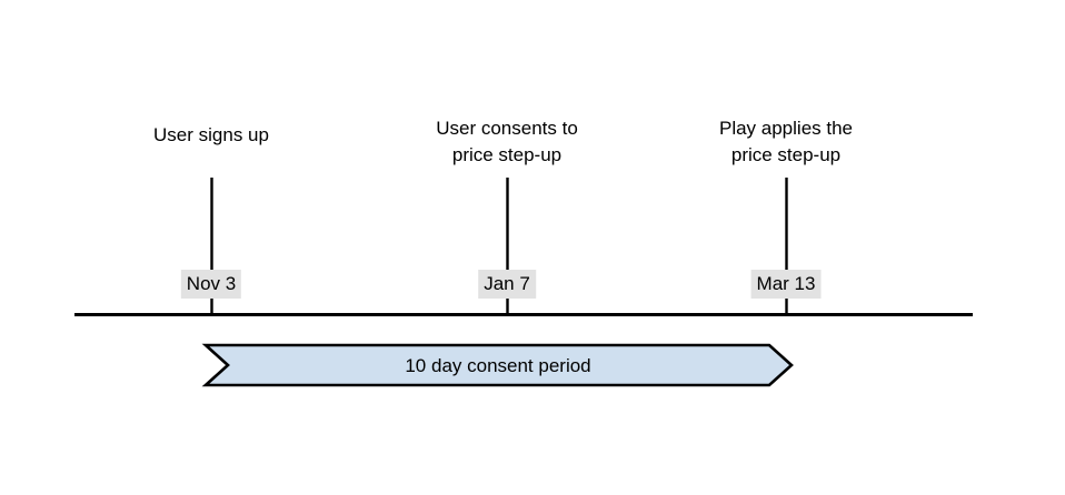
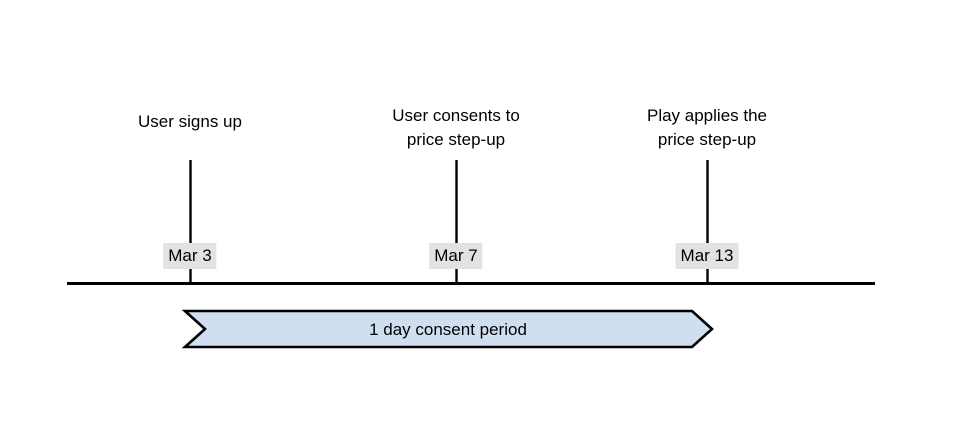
  User signs up
- Nov 3
+ Mar 3
  User consents to
  price step-up
- Jan 7
+ Mar 7
  Play applies the
  price step-up
  Mar 13
- 10 day consent period
+ 1 day consent period
